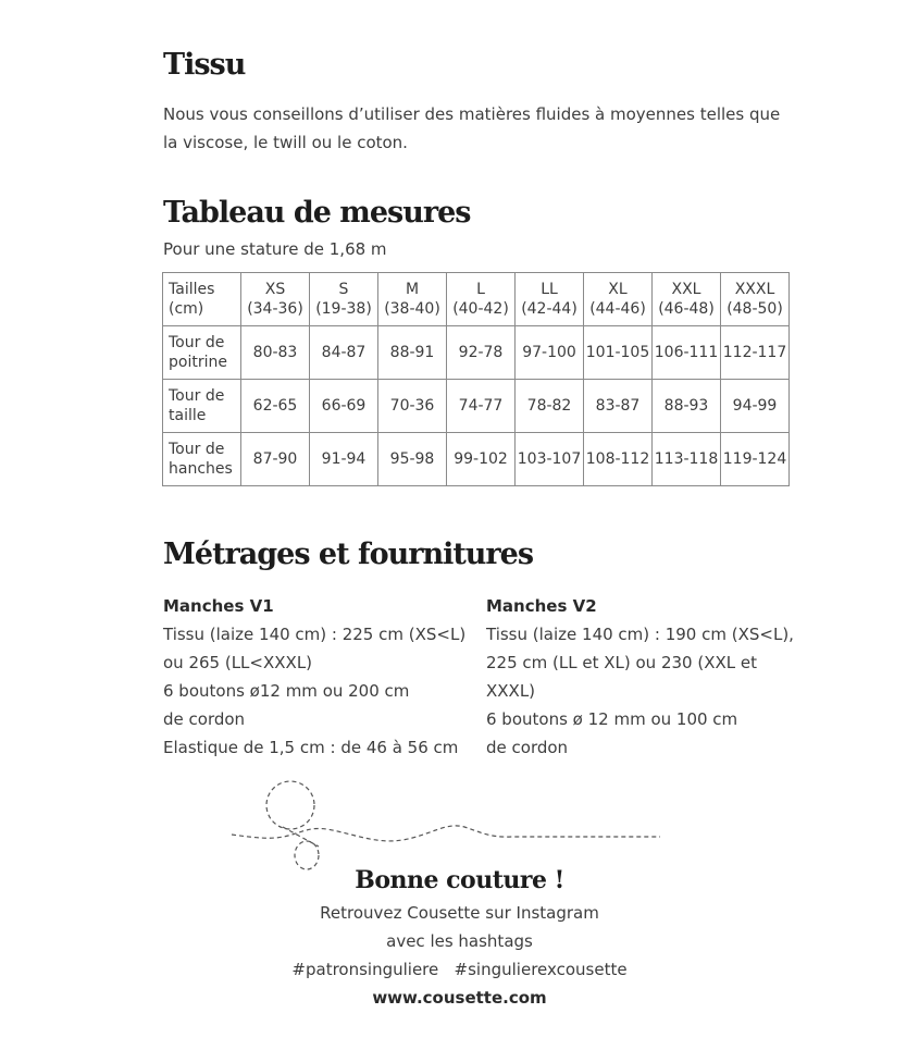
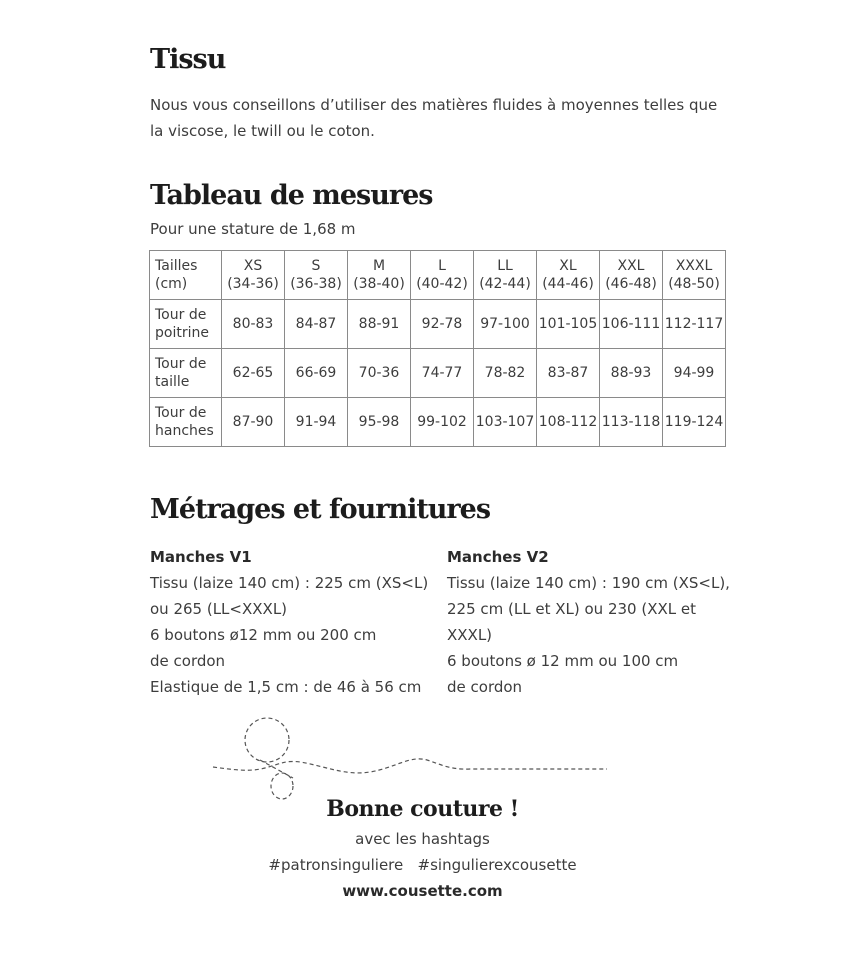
  Tissu
  Nous vous conseillons d’utiliser des matières fluides à moyennes telles que
  la viscose, le twill ou le coton.
  Tableau de mesures
  Pour une stature de 1,68 m
- Tailles (cm)	XS(34-36)	S(19-38)	M(38-40)	L(40-42)	LL(42-44)	XL(44-46)	XXL(46-48)	XXXL(48-50)
+ Tailles (cm)	XS(34-36)	S(36-38)	M(38-40)	L(40-42)	LL(42-44)	XL(44-46)	XXL(46-48)	XXXL(48-50)
  Tour depoitrine	80-83	84-87	88-91	92-78	97-100	101-105	106-111	112-117
  Tour detaille	62-65	66-69	70-36	74-77	78-82	83-87	88-93	94-99
  Tour dehanches	87-90	91-94	95-98	99-102	103-107	108-112	113-118	119-124
  Métrages et fournitures
  Manches V1
  Tissu (laize 140 cm) : 225 cm (XS<L)
  ou 265 (LL<XXXL)
  6 boutons ø12 mm ou 200 cm
  de cordon
  Elastique de 1,5 cm : de 46 à 56 cm
  Manches V2
  Tissu (laize 140 cm) : 190 cm (XS<L),
  225 cm (LL et XL) ou 230 (XXL et
  XXXL)
  6 boutons ø 12 mm ou 100 cm
  de cordon
  Bonne couture !
- Retrouvez Cousette sur Instagram
  avec les hashtags
  #patronsinguliere #singulierexcousette
  www.cousette.com
